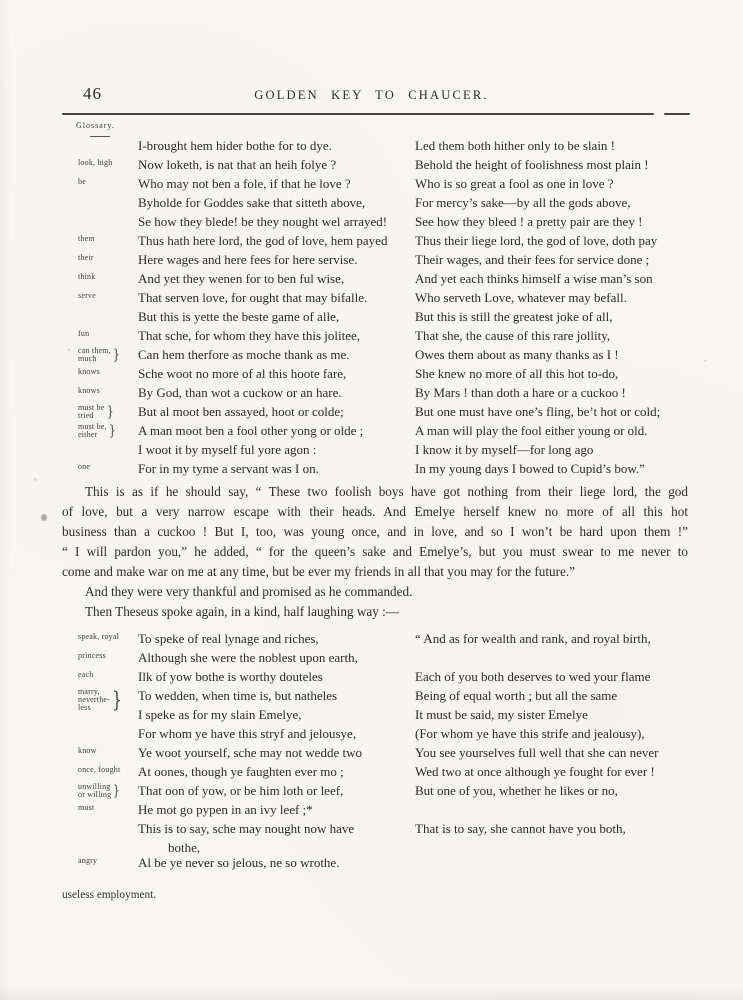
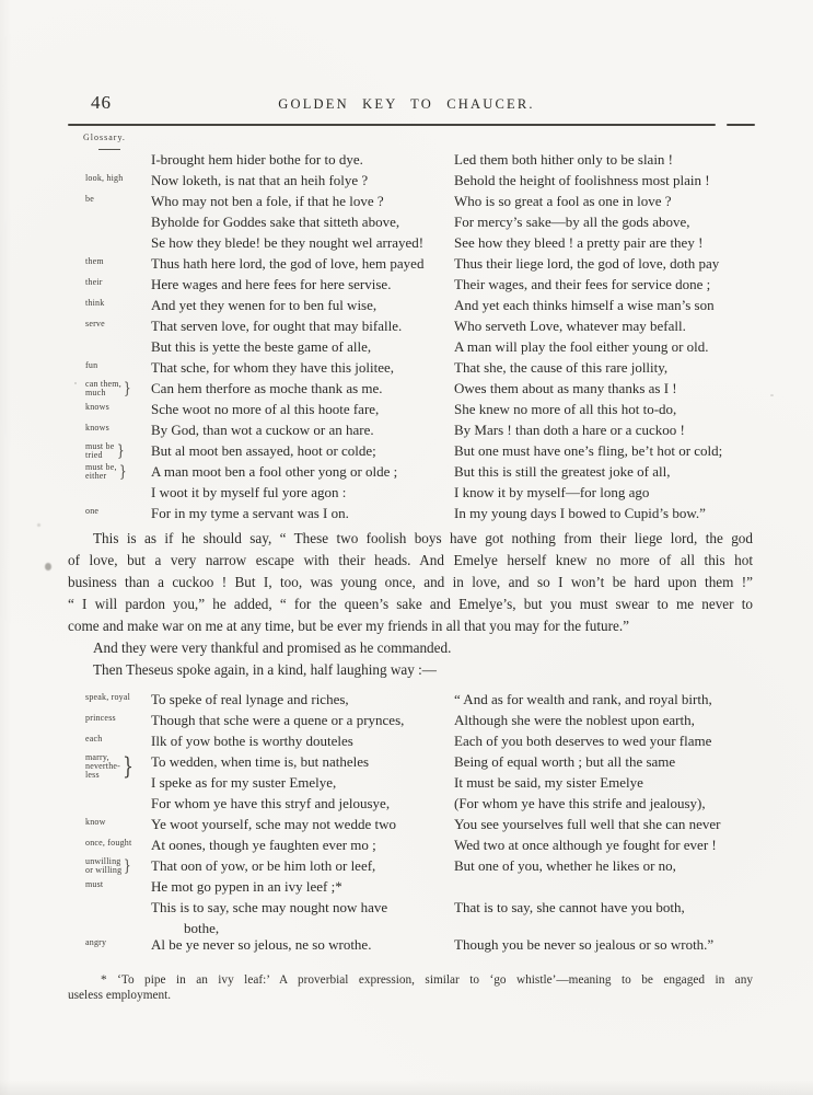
  46
  GOLDEN KEY TO CHAUCER.
  Glossary.
  I-brought hem hider bothe for to dye.
  Led them both hither only to be slain !
  look, high
  Now loketh, is nat that an heih folye ?
  Behold the height of foolishness most plain !
  be
  Who may not ben a fole, if that he love ?
  Who is so great a fool as one in love ?
  Byholde for Goddes sake that sitteth above,
  For mercy’s sake—by all the gods above,
  Se how they blede! be they nought wel arrayed!
  See how they bleed ! a pretty pair are they !
  them
  Thus hath here lord, the god of love, hem payed
  Thus their liege lord, the god of love, doth pay
  their
  Here wages and here fees for here servise.
  Their wages, and their fees for service done ;
  think
  And yet they wenen for to ben ful wise,
  And yet each thinks himself a wise man’s son
  serve
  That serven love, for ought that may bifalle.
  Who serveth Love, whatever may befall.
  But this is yette the beste game of alle,
- But this is still the greatest joke of all,
+ A man will play the fool either young or old.
  fun
  That sche, for whom they have this jolitee,
  That she, the cause of this rare jollity,
  can them,
  much
  }
  Can hem therfore as moche thank as me.
  Owes them about as many thanks as I !
  knows
  Sche woot no more of al this hoote fare,
  She knew no more of all this hot to-do,
  knows
  By God, than wot a cuckow or an hare.
  By Mars ! than doth a hare or a cuckoo !
  must be
  tried
  }
  But al moot ben assayed, hoot or colde;
  But one must have one’s fling, be’t hot or cold;
  must be,
  either
  }
  A man moot ben a fool other yong or olde ;
- A man will play the fool either young or old.
+ But this is still the greatest joke of all,
  I woot it by myself ful yore agon :
  I know it by myself—for long ago
  one
  For in my tyme a servant was I on.
  In my young days I bowed to Cupid’s bow.”
  This is as if he should say, “ These two foolish boys have got nothing from their liege lord, the god
  of love, but a very narrow escape with their heads. And Emelye herself knew no more of all this hot
  business than a cuckoo ! But I, too, was young once, and in love, and so I won’t be hard upon them !”
  “ I will pardon you,” he added, “ for the queen’s sake and Emelye’s, but you must swear to me never to
  come and make war on me at any time, but be ever my friends in all that you may for the future.”
  And they were very thankful and promised as he commanded.
  Then Theseus spoke again, in a kind, half laughing way :—
  speak, royal
  To speke of real lynage and riches,
  “ And as for wealth and rank, and royal birth,
  princess
+ Though that sche were a quene or a prynces,
  Although she were the noblest upon earth,
  each
  Ilk of yow bothe is worthy douteles
  Each of you both deserves to wed your flame
  marry,
  neverthe-
  less
  }
  To wedden, when time is, but natheles
  Being of equal worth ; but all the same
- I speke as for my slain Emelye,
+ I speke as for my suster Emelye,
  It must be said, my sister Emelye
  For whom ye have this stryf and jelousye,
  (For whom ye have this strife and jealousy),
  know
  Ye woot yourself, sche may not wedde two
  You see yourselves full well that she can never
  once, fought
  At oones, though ye faughten ever mo ;
  Wed two at once although ye fought for ever !
  unwilling
  or willing
  }
  That oon of yow, or be him loth or leef,
  But one of you, whether he likes or no,
  must
  He mot go pypen in an ivy leef ;*
  This is to say, sche may nought now have
  That is to say, she cannot have you both,
  bothe,
  angry
  Al be ye never so jelous, ne so wrothe.
+ Though you be never so jealous or so wroth.”
+ * ‘To pipe in an ivy leaf:’ A proverbial expression, similar to ‘go whistle’—meaning to be engaged in any
  useless employment.
